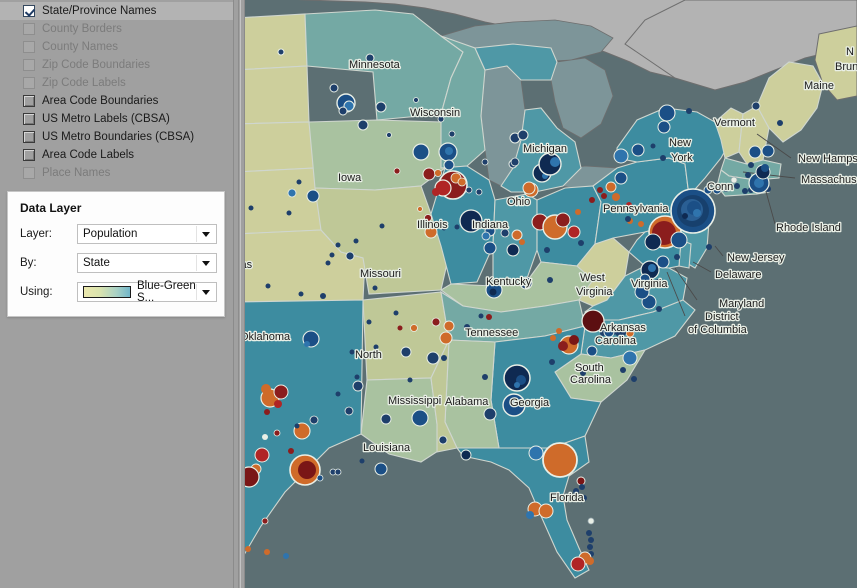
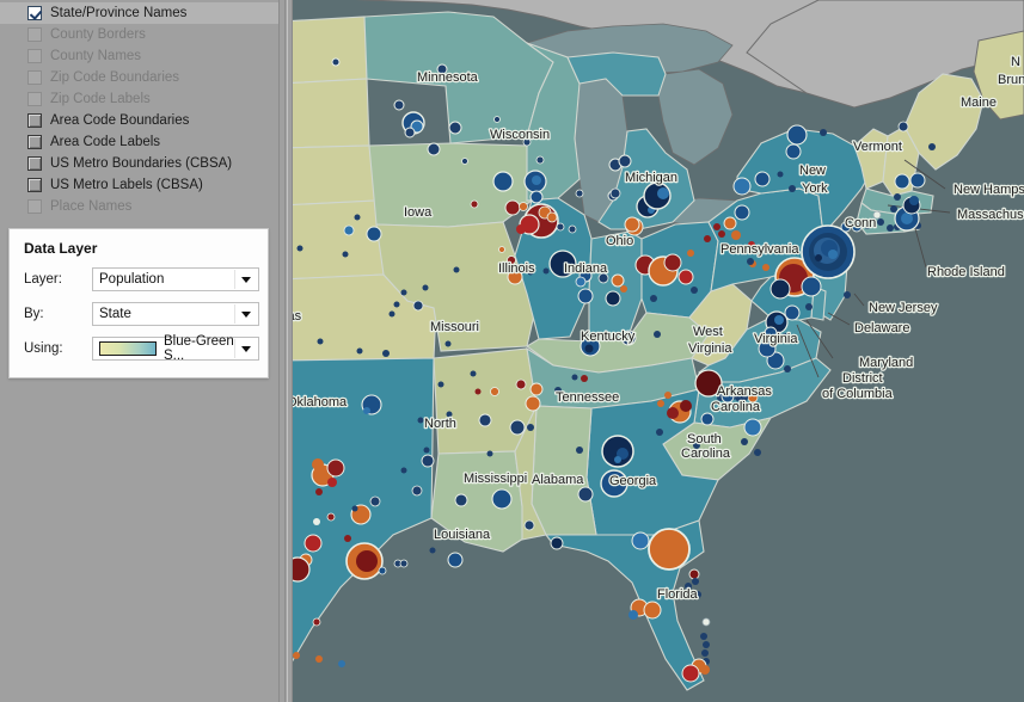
  State/Province Names
  County Borders
  County Names
  Zip Code Boundaries
  Zip Code Labels
  Area Code Boundaries
- US Metro Labels (CBSA)
+ Area Code Labels
  US Metro Boundaries (CBSA)
- Area Code Labels
+ US Metro Labels (CBSA)
  Place Names
  Data Layer
  Layer:
  Population
  By:
  State
  Using:
  Blue-Green S...
  Minnesota
  Wisconsin
  Michigan
  Iowa
  Illinois
  Indiana
  Missouri
  Kentucky
  West
  Virginia
  Virginia
  Ohio
  Pennsylvania
  New
  York
  Vermont
  Maine
  New Hamps
  Massachus
  Rhode Island
  Conn
  New Jersey
  Delaware
  Maryland
  District
  of Columbia
  Arkansas
  Carolina
  South
  Carolina
  Georgia
  Tennessee
  Alabama
  Mississippi
  North
  Louisiana
  Florida
  klahoma
  N
  Brun
